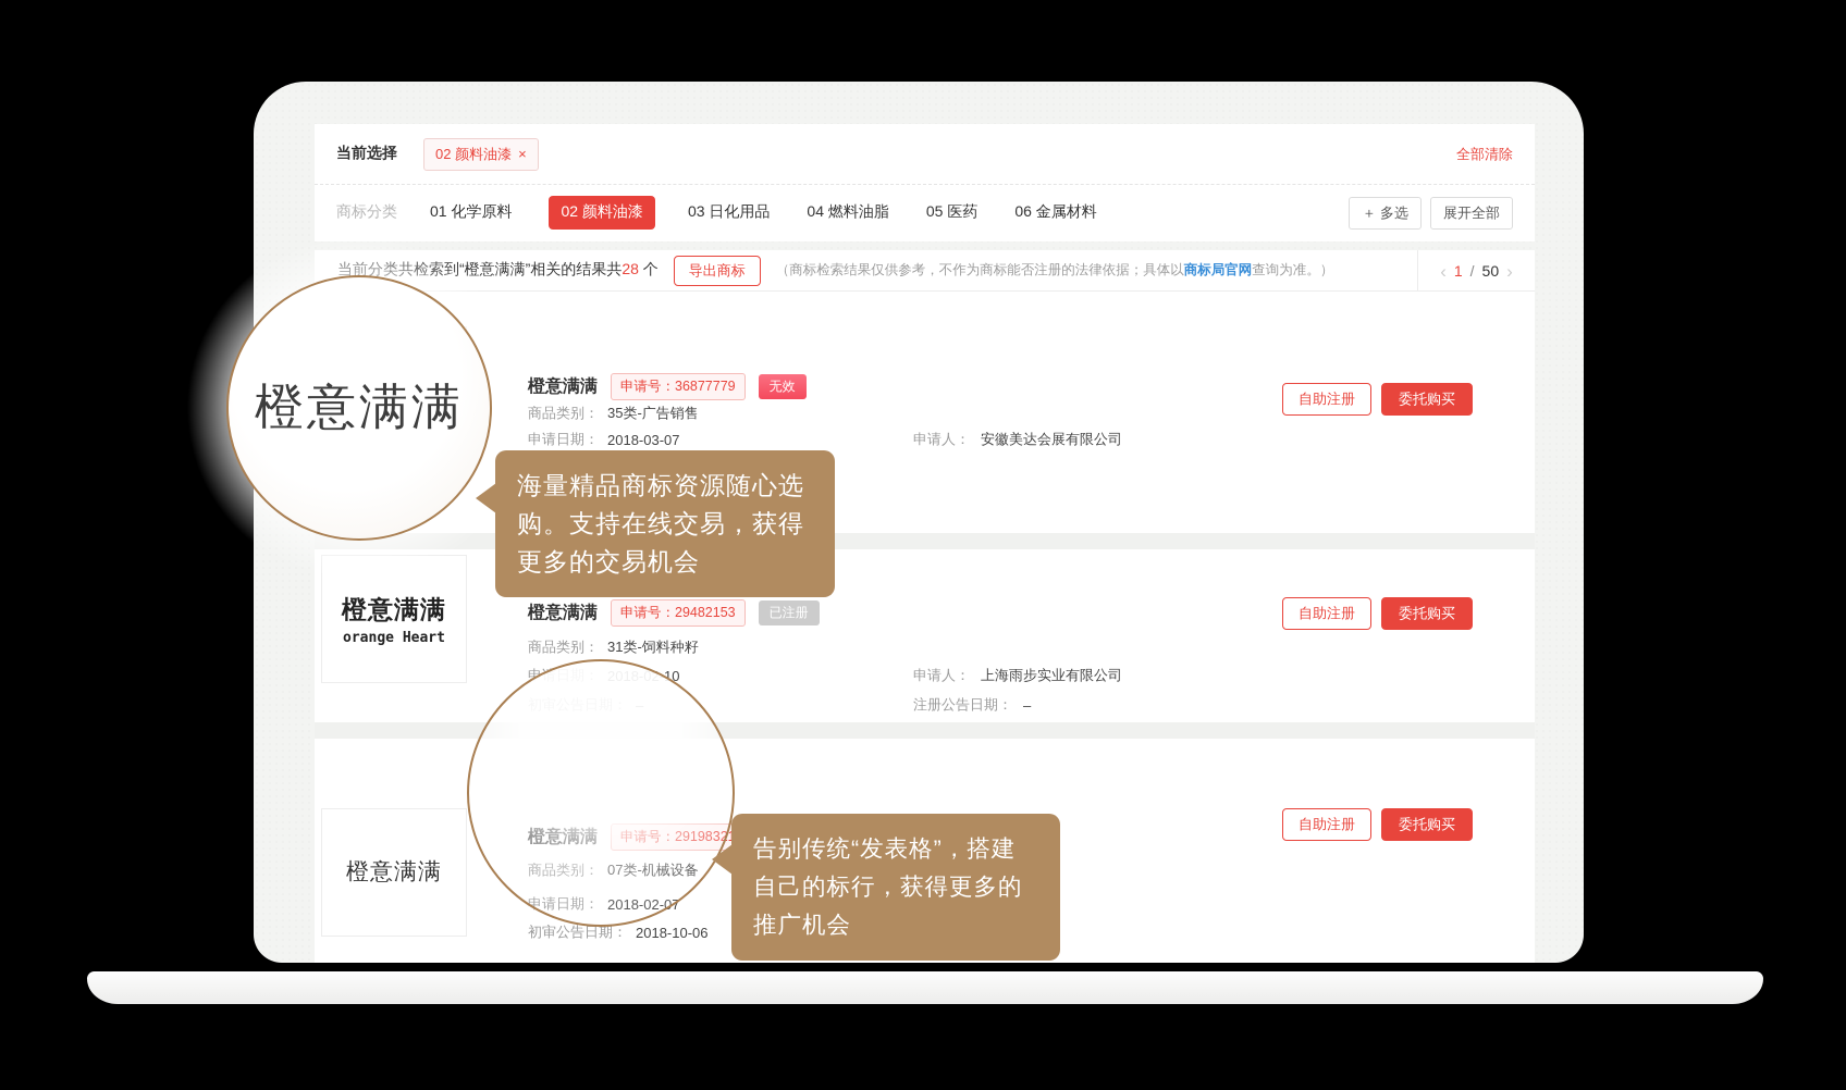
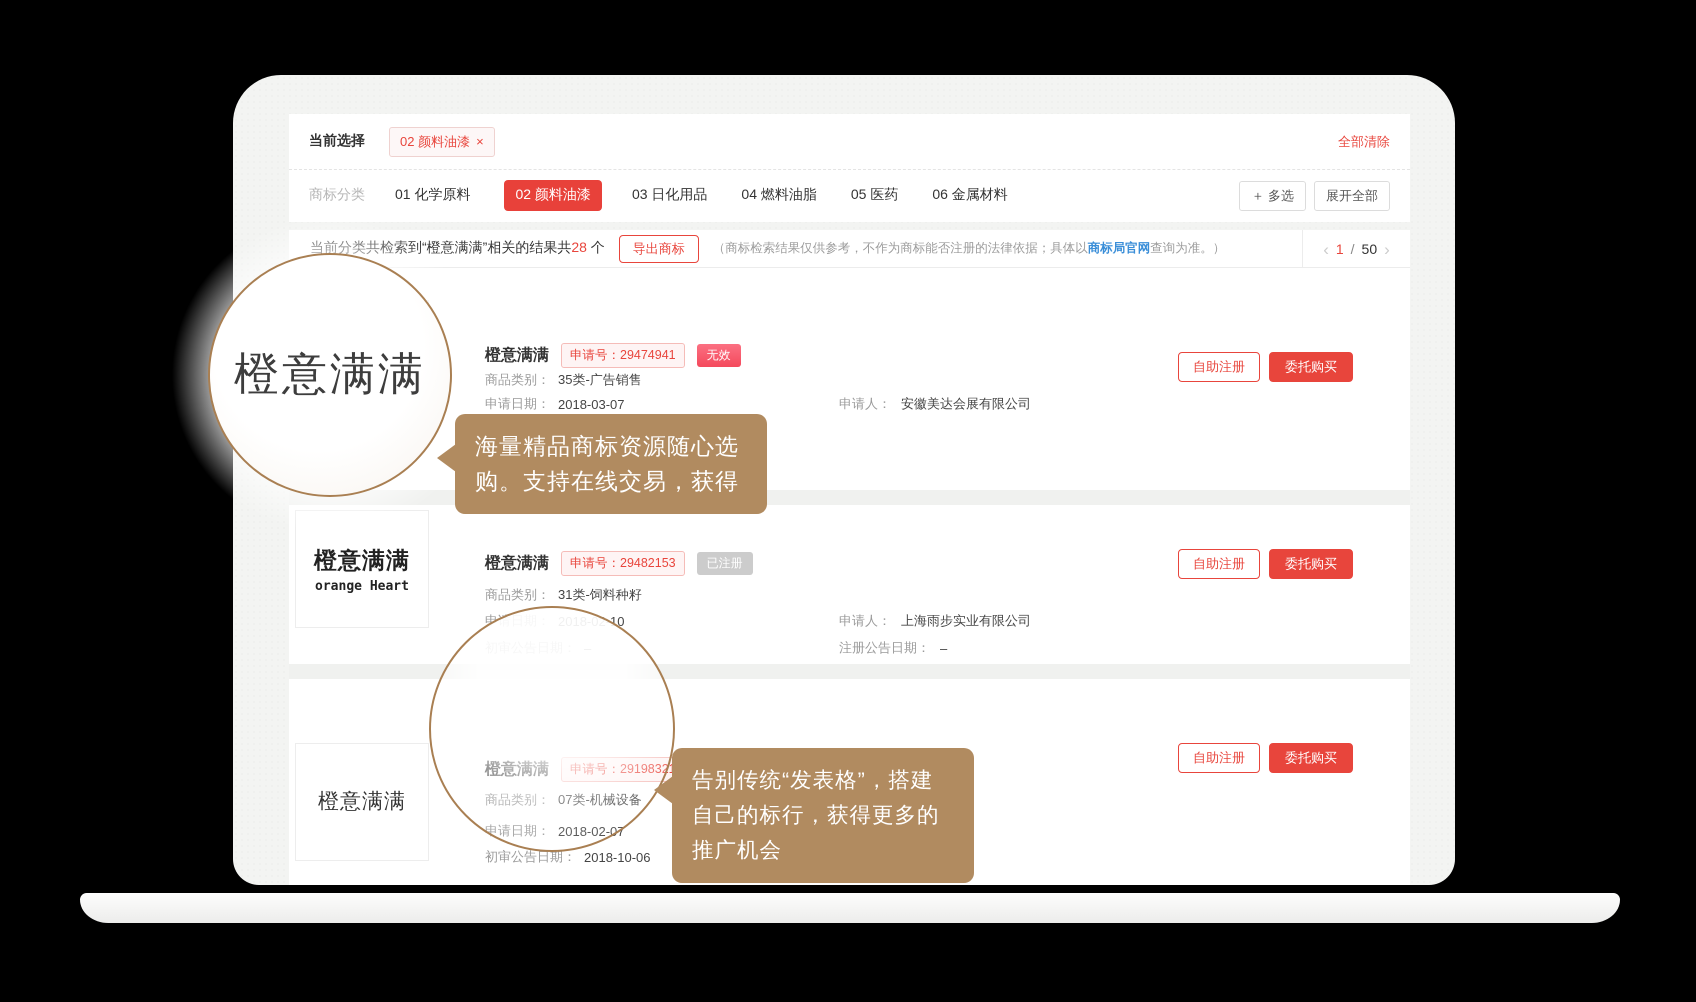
  当前选择
  02 颜料油漆
  ×
  全部清除
  商标分类
  01 化学原料
  02 颜料油漆
  03 日化用品
  04 燃料油脂
  05 医药
  06 金属材料
  ＋ 多选
  展开全部
  导出商标
  （商标检索结果仅供参考，不作为商标能否注册的法律依据；具体以商标局官网查询为准。）
  ‹
  1
  /
  50
  ›
  橙意满满
- 申请号：36877779
+ 申请号：29474941
  无效
  商品类别：
  35类-广告销售
  申请日期：
  2018-03-07
  申请人：
  安徽美达会展有限公司
  自助注册
  委托购买
  橙意满满
  orange Heart
  橙意满满
  申请号：29482153
  已注册
  商品类别：
  31类-饲料种籽
  申请人：
  上海雨步实业有限公司
  注册公告日期：
  –
  自助注册
  委托购买
  橙意满满
  初审公告日期：
  2018-10-06
  自助注册
  委托购买
  橙意满满
  海量精品商标资源随心选
  购。支持在线交易，获得
- 更多的交易机会
  告别传统“发表格”，搭建
  自己的标行，获得更多的
  推广机会
